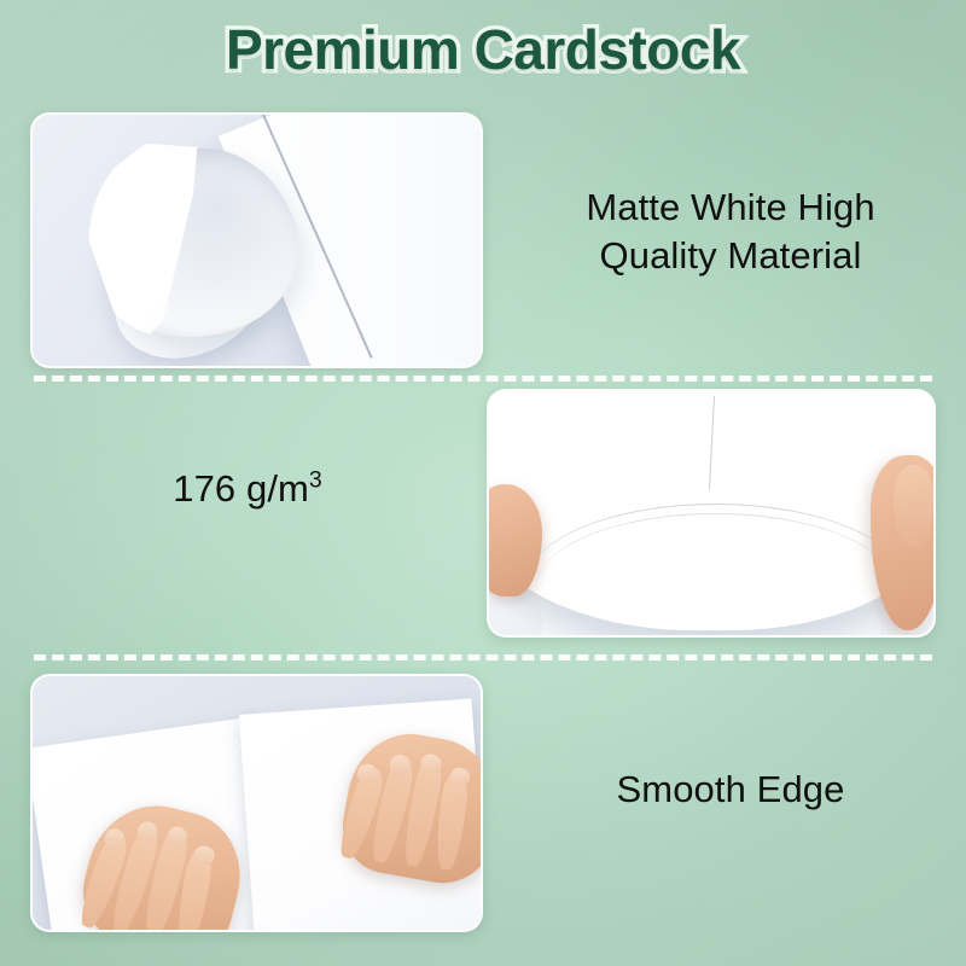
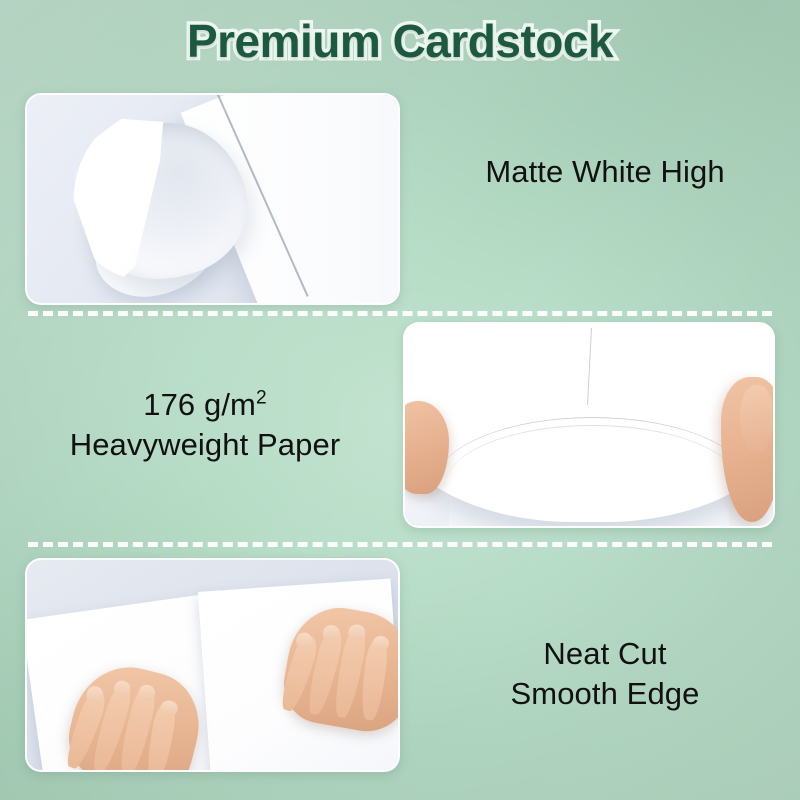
  Premium Cardstock
  Matte White High
- Quality Material
- 176 g/m3
+ 176 g/m2
+ Heavyweight Paper
+ Neat Cut
  Smooth Edge
